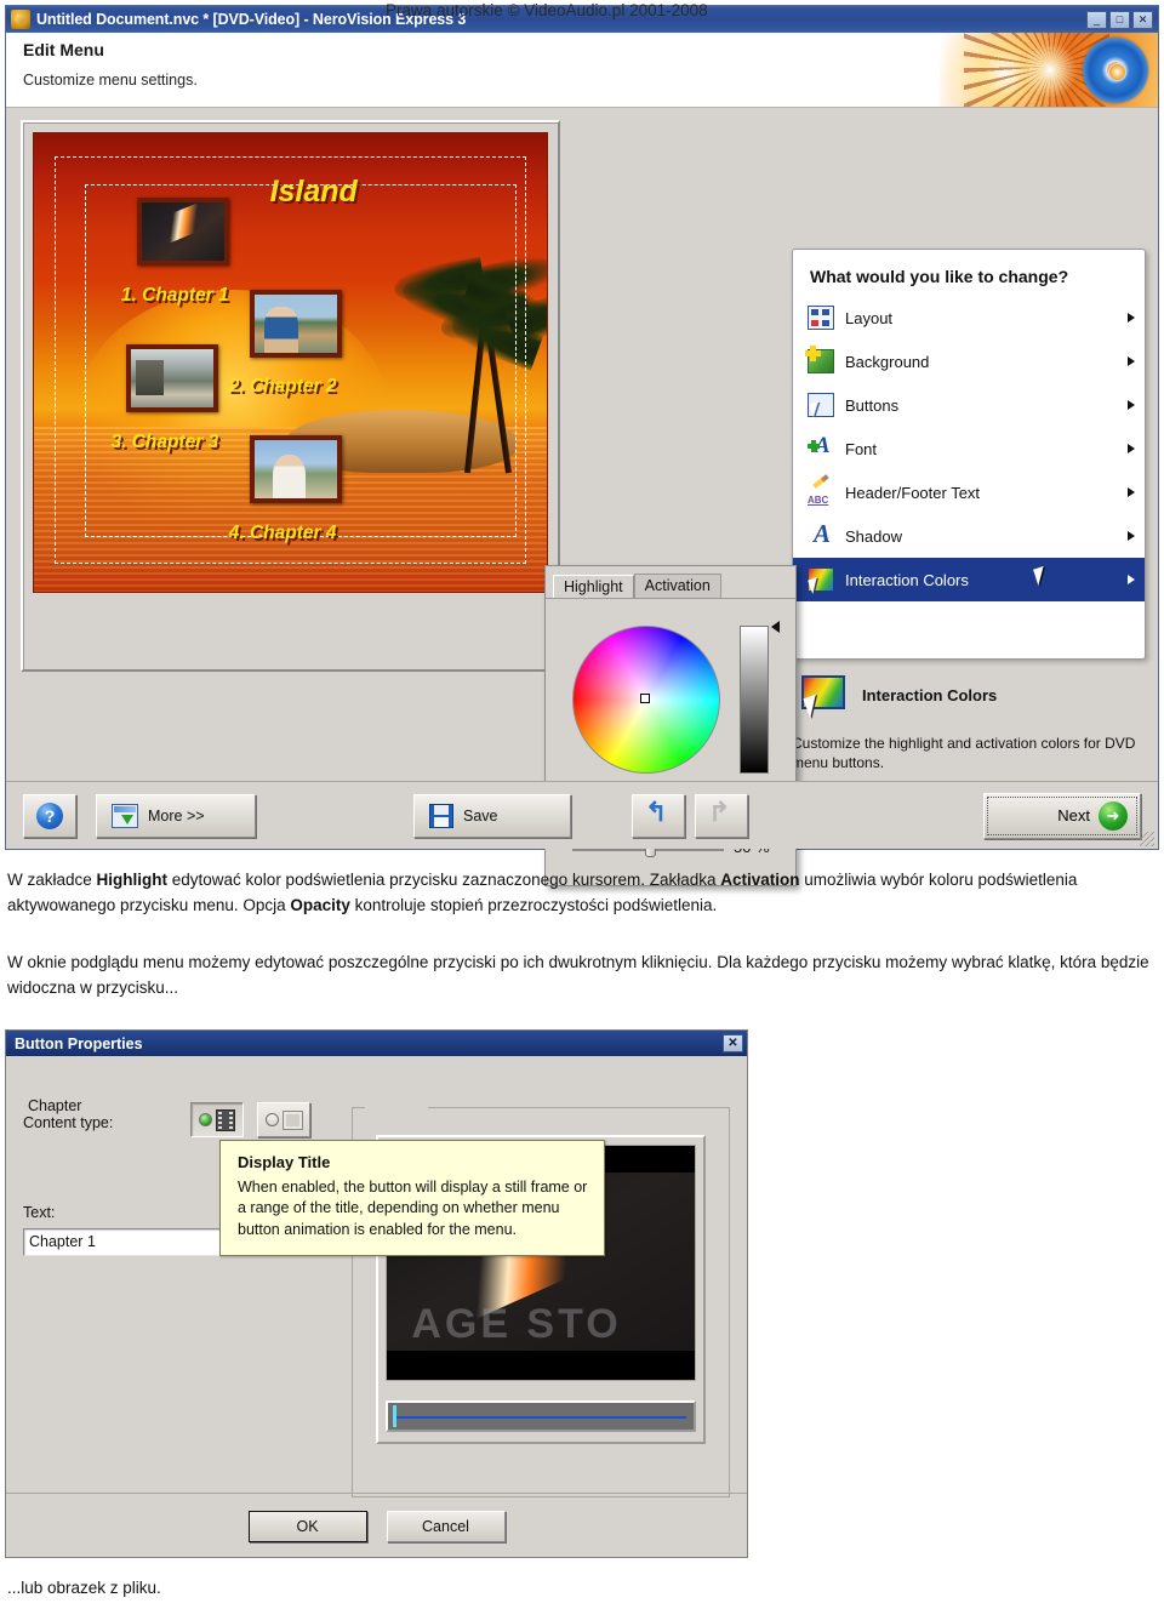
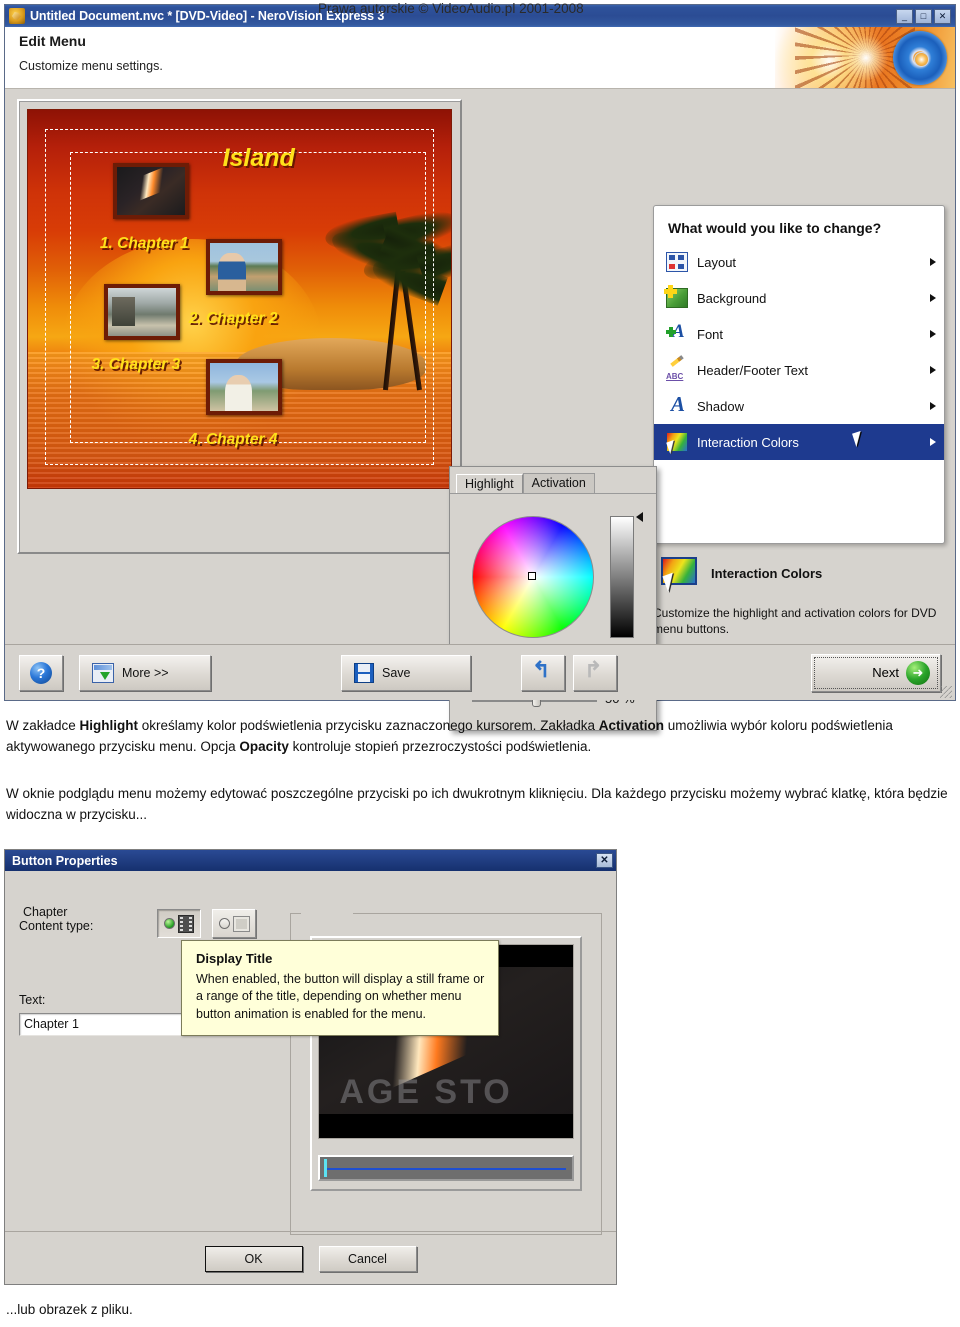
  Untitled Document.nvc * [DVD-Video] - NeroVision Express 3
  _
  □
  ✕
  Edit Menu
  Customize menu settings.
  Island
  1. Chapter 1
  2. Chapter 2
  3. Chapter 3
  4. Chapter 4
  Interaction Colors
  Customize the highlight and activation colors for DVD menu buttons.
  What would you like to change?
  Layout
  Background
- Buttons
  Font
  Header/Footer Text
  Shadow
  Interaction Colors
  Highlight
  Activation
  ?
  More >>
  Save
  Next
  ➜
  Prawa autorskie © VideoAudio.pl 2001-2008
- W zakładce Highlight edytować kolor podświetlenia przycisku zaznaczonego kursorem. Zakładka Activation umożliwia wybór koloru podświetlenia aktywowanego przycisku menu. Opcja Opacity kontroluje stopień przezroczystości podświetlenia.
+ W zakładce Highlight określamy kolor podświetlenia przycisku zaznaczonego kursorem. Zakładka Activation umożliwia wybór koloru podświetlenia aktywowanego przycisku menu. Opcja Opacity kontroluje stopień przezroczystości podświetlenia.
  W oknie podglądu menu możemy edytować poszczególne przyciski po ich dwukrotnym kliknięciu. Dla każdego przycisku możemy wybrać klatkę, która będzie widoczna w przycisku...
  Button Properties
  ✕
  Content type:
  Text:
  Chapter 1
  Chapter
  AGE STO
  OK
  Cancel
  Display Title
  When enabled, the button will display a still frame or a range of the title, depending on whether menu button animation is enabled for the menu.
  ...lub obrazek z pliku.
